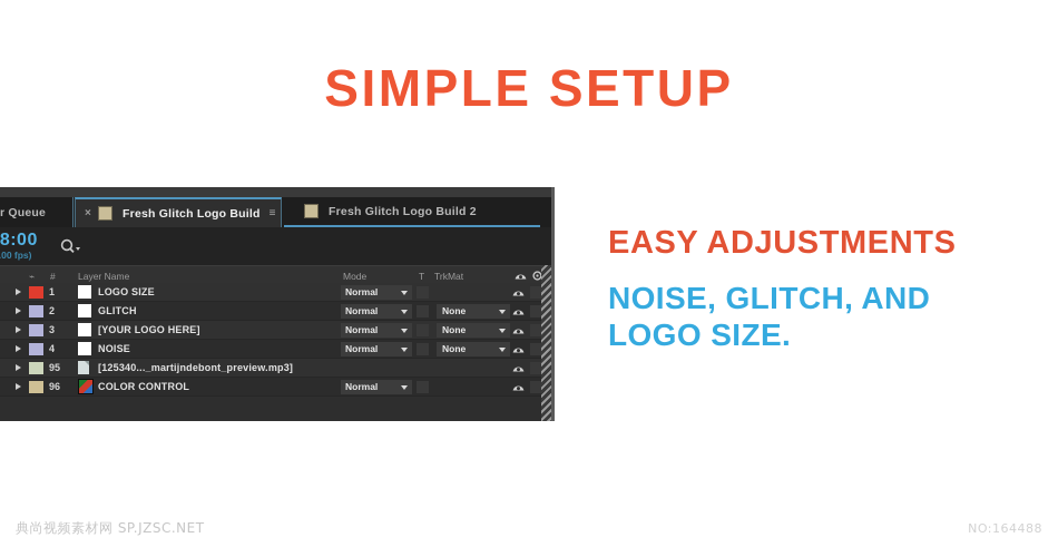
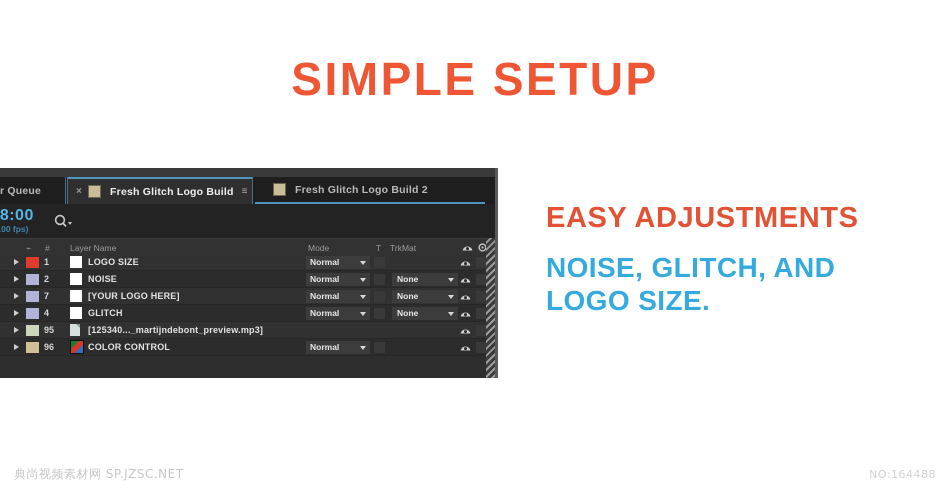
  SIMPLE SETUP
  EASY ADJUSTMENTS
  NOISE, GLITCH, AND
  LOGO SIZE.
  r Queue
  ×
  Fresh Glitch Logo Build
  ≡
  Fresh Glitch Logo Build 2
  8:00
  00 fps)
  ⌁
  #
  Layer Name
  Mode
  T
  TrkMat
  1
  LOGO SIZE
  Normal
  2
- GLITCH
+ NOISE
  Normal
  None
- 3
+ 7
  [YOUR LOGO HERE]
  Normal
  None
  4
- NOISE
+ GLITCH
  Normal
  None
  95
  [125340..._martijndebont_preview.mp3]
  96
  COLOR CONTROL
  Normal
  典尚视频素材网 SP.JZSC.NET
  NO:164488
